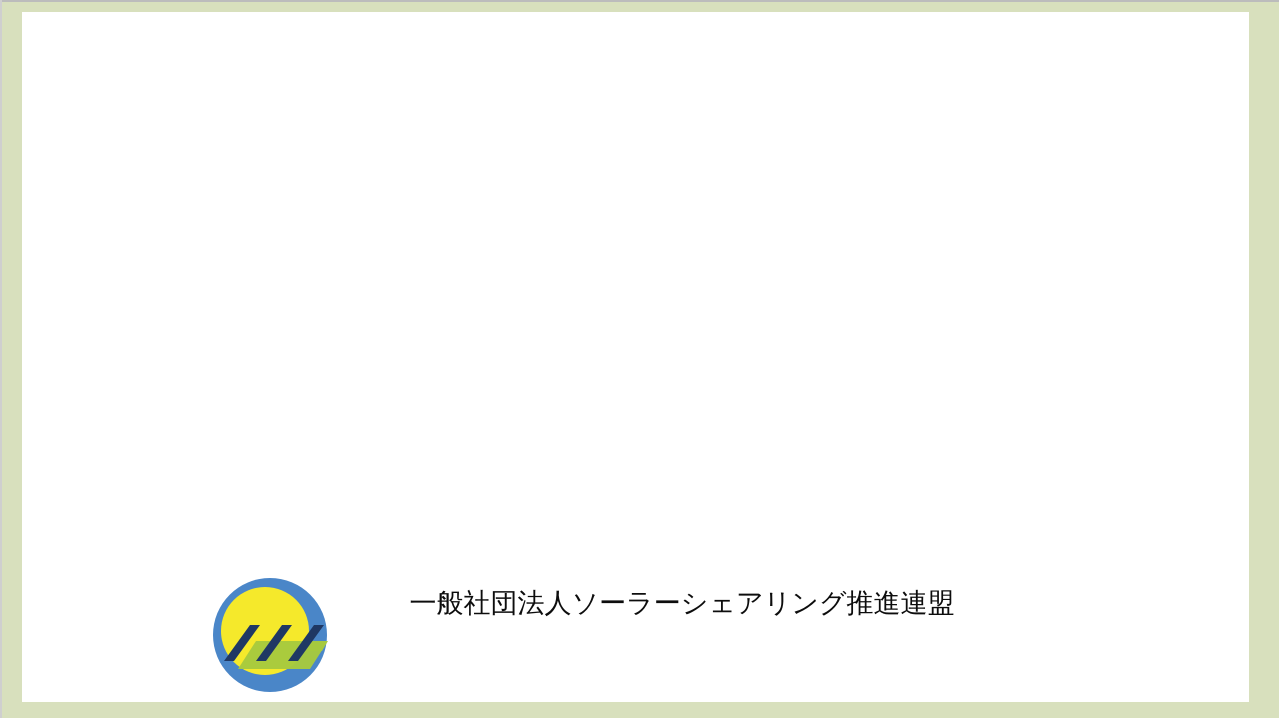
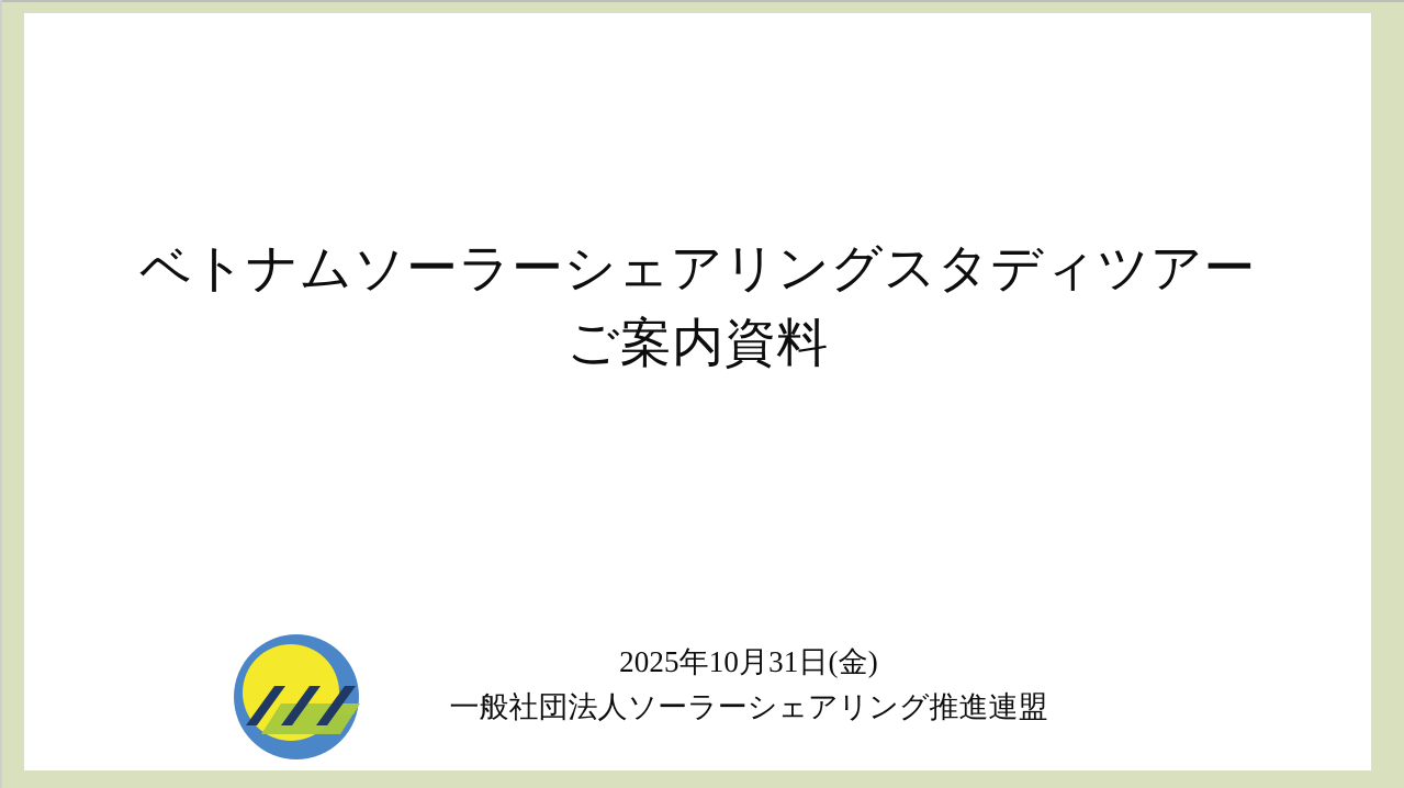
+ ベトナムソーラーシェアリングスタディツアー
+ ご案内資料
+ 2025年10月31日(金)
  一般社団法人ソーラーシェアリング推進連盟
